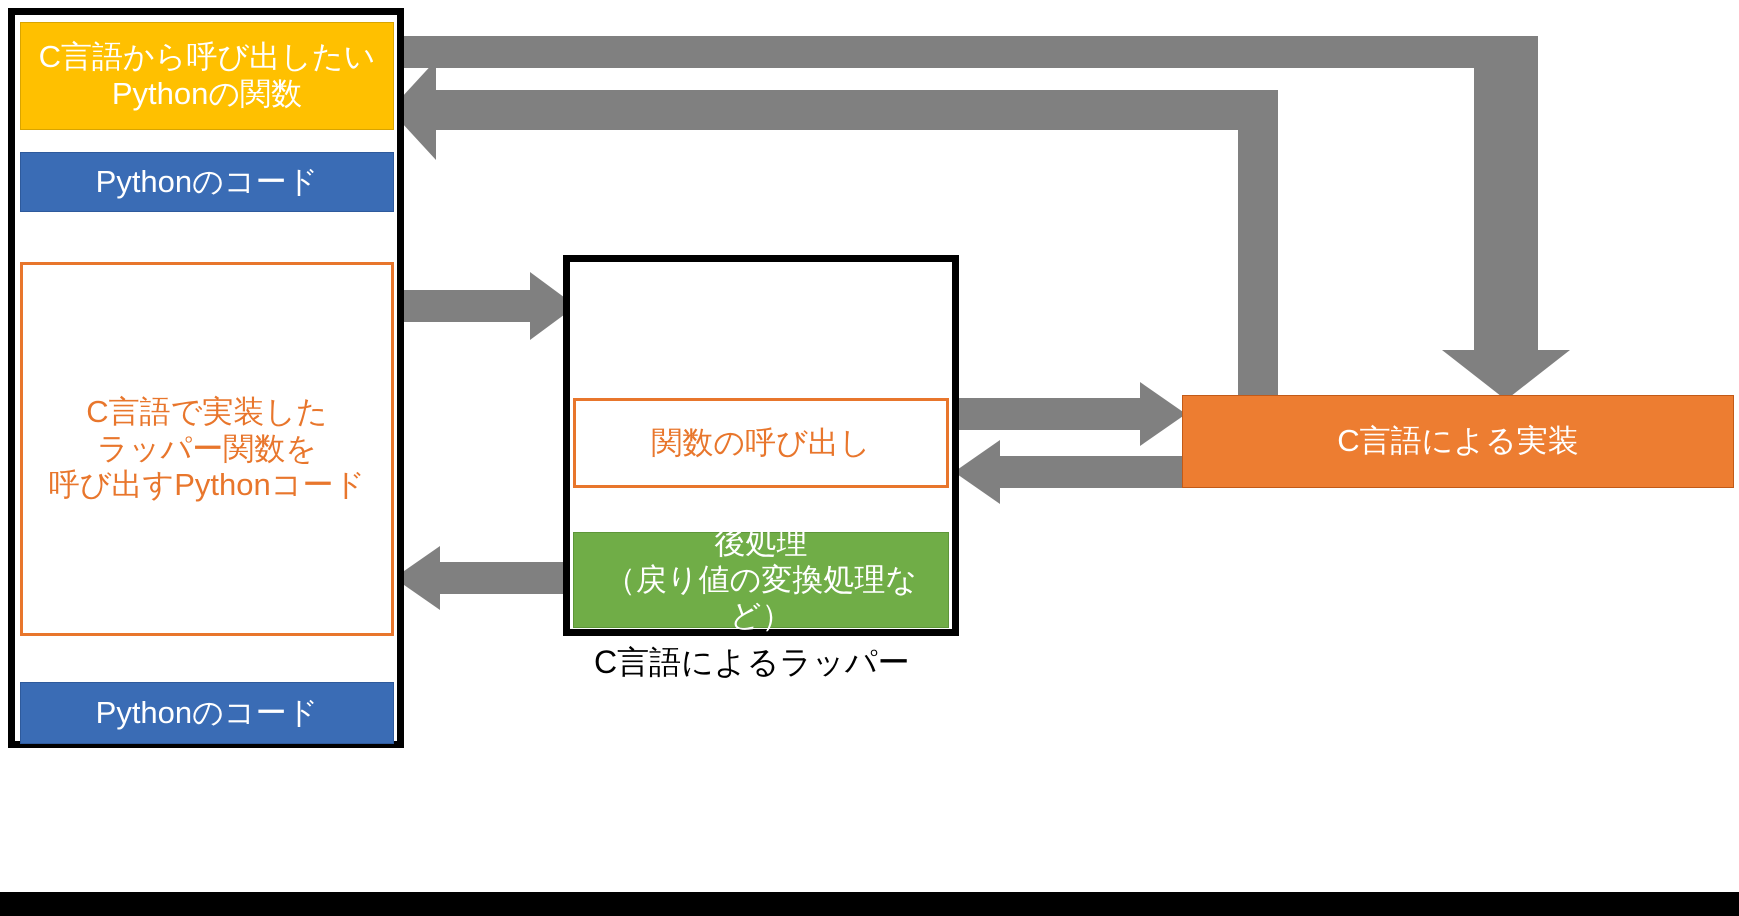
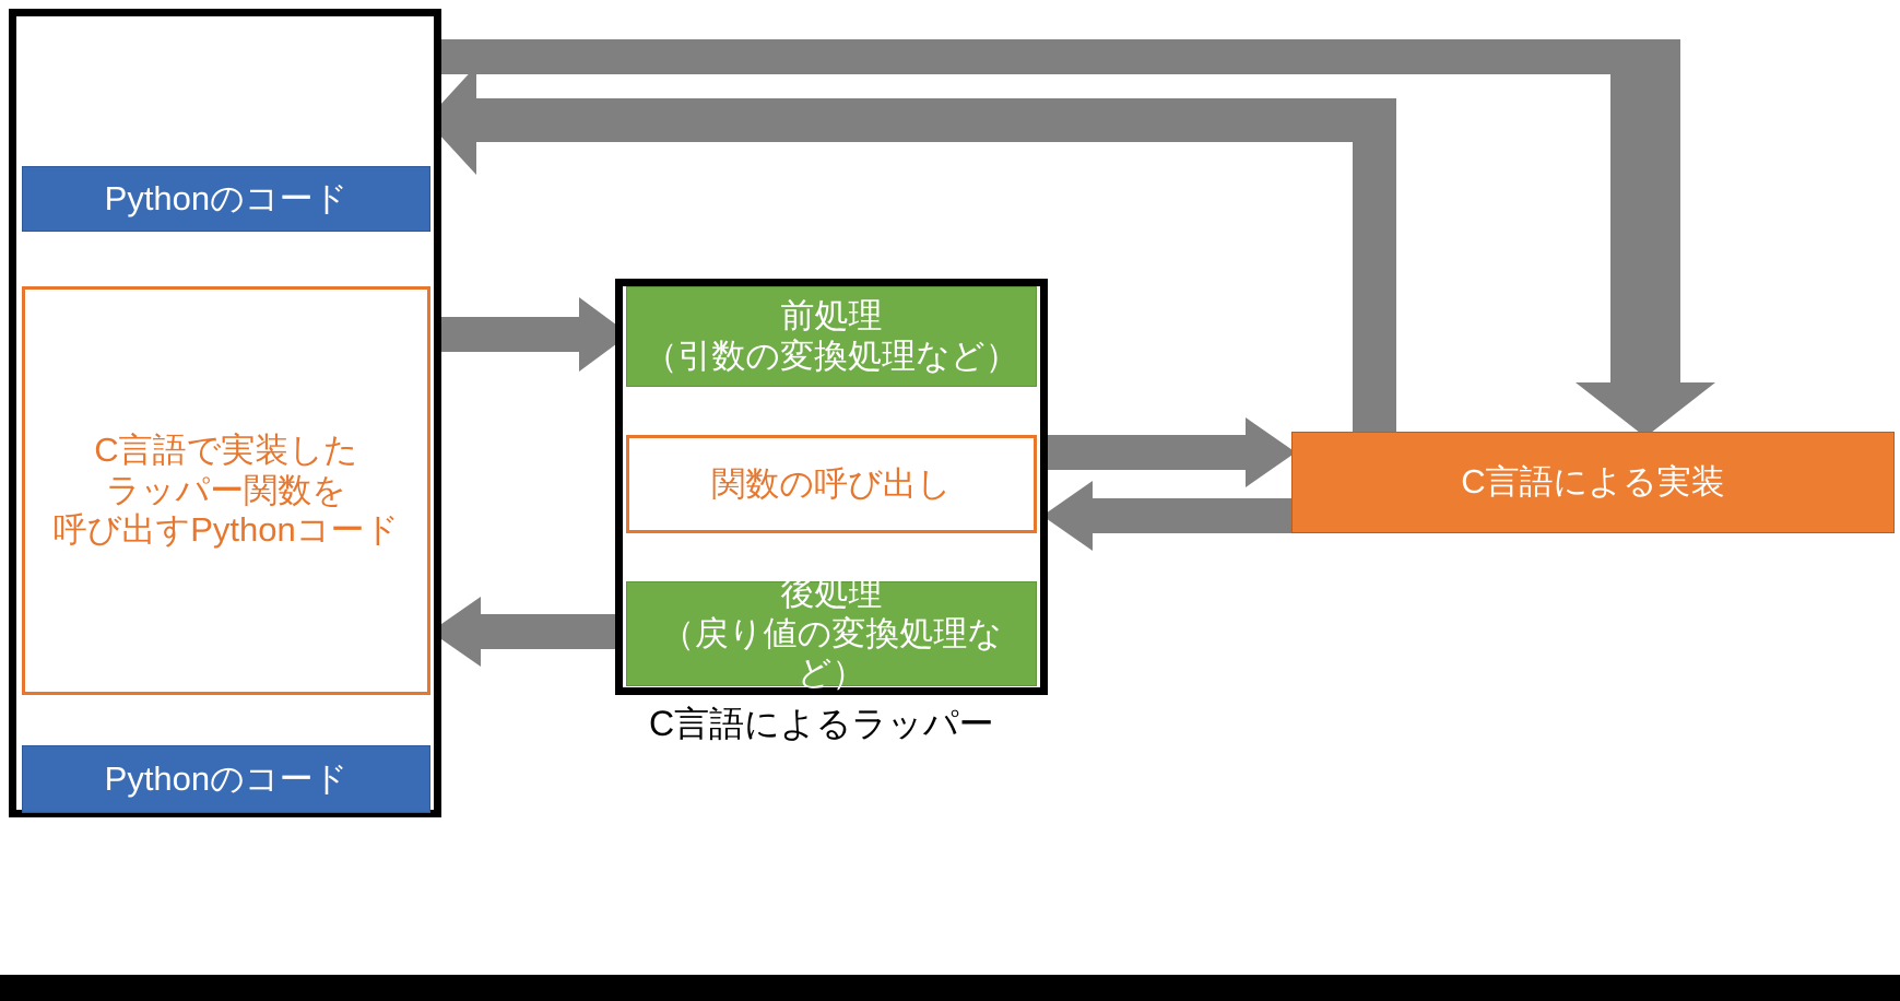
- C言語から呼び出したい
- Pythonの関数
  Pythonのコード
  C言語で実装した
  ラッパー関数を
  呼び出すPythonコード
  Pythonのコード
+ 前処理
+ （引数の変換処理など）
  関数の呼び出し
  後処理
  （戻り値の変換処理など）
  C言語によるラッパー
  C言語による実装
